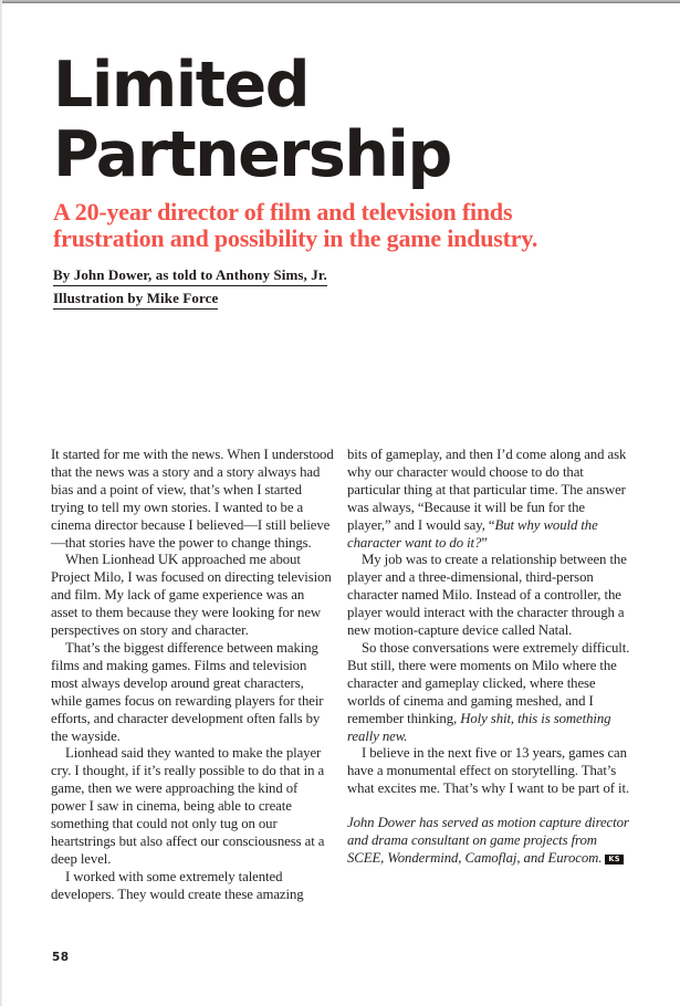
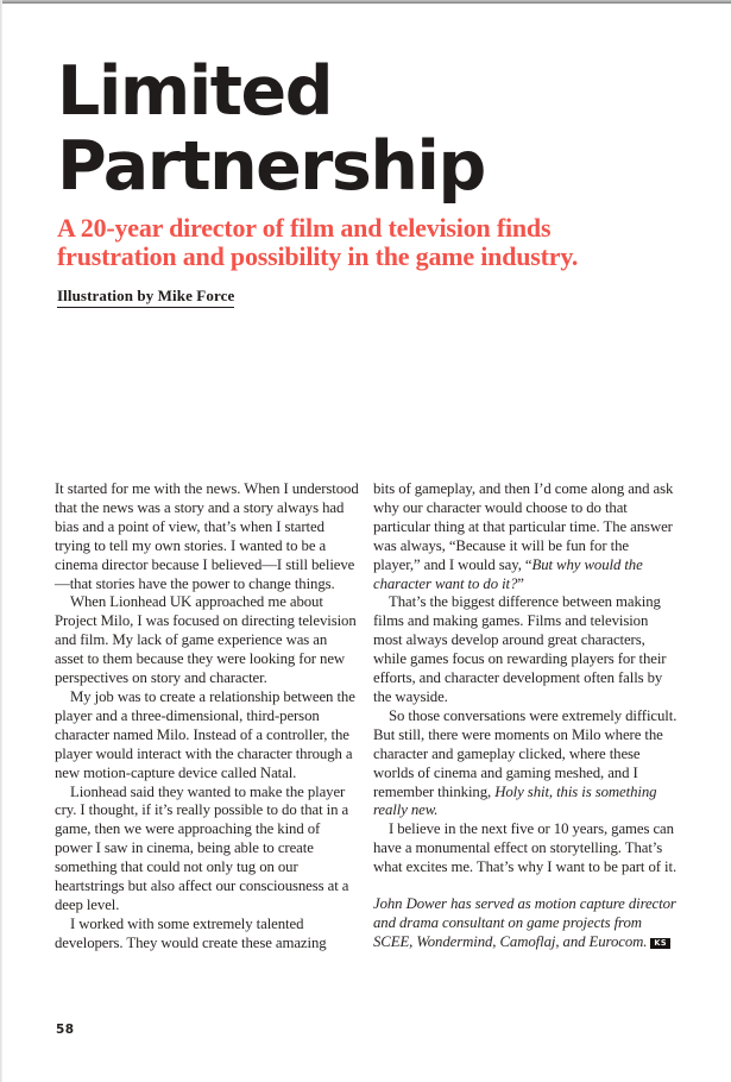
  Limited
  Partnership
  A 20-year director of film and television finds
  frustration and possibility in the game industry.
- By John Dower, as told to Anthony Sims, Jr.
  Illustration by Mike Force
  It started for me with the news. When I understood that the news was a story and a story always had bias and a point of view, that’s when I started trying to tell my own stories. I wanted to be a cinema director because I believed—I still believe—that stories have the power to change things.
  When Lionhead UK approached me about Project Milo, I was focused on directing television and film. My lack of game experience was an asset to them because they were looking for new perspectives on story and character.
- That’s the biggest difference between making films and making games. Films and television most always develop around great characters, while games focus on rewarding players for their efforts, and character development often falls by the wayside.
+ My job was to create a relationship between the player and a three-dimensional, third-person character named Milo. Instead of a controller, the player would interact with the character through a new motion-capture device called Natal.
  Lionhead said they wanted to make the player cry. I thought, if it’s really possible to do that in a game, then we were approaching the kind of power I saw in cinema, being able to create something that could not only tug on our heartstrings but also affect our consciousness at a deep level.
  I worked with some extremely talented developers. They would create these amazing
  bits of gameplay, and then I’d come along and ask why our character would choose to do that particular thing at that particular time. The answer was always, “Because it will be fun for the player,” and I would say, “But why would the character want to do it?”
- My job was to create a relationship between the player and a three-dimensional, third-person character named Milo. Instead of a controller, the player would interact with the character through a new motion-capture device called Natal.
+ That’s the biggest difference between making films and making games. Films and television most always develop around great characters, while games focus on rewarding players for their efforts, and character development often falls by the wayside.
  So those conversations were extremely difficult. But still, there were moments on Milo where the character and gameplay clicked, where these worlds of cinema and gaming meshed, and I remember thinking, Holy shit, this is something really new.
- I believe in the next five or 13 years, games can have a monumental effect on storytelling. That’s what excites me. That’s why I want to be part of it.
+ I believe in the next five or 10 years, games can have a monumental effect on storytelling. That’s what excites me. That’s why I want to be part of it.
  John Dower has served as motion capture director and drama consultant on game projects from SCEE, Wondermind, Camoflaj, and Eurocom. KS
  58
